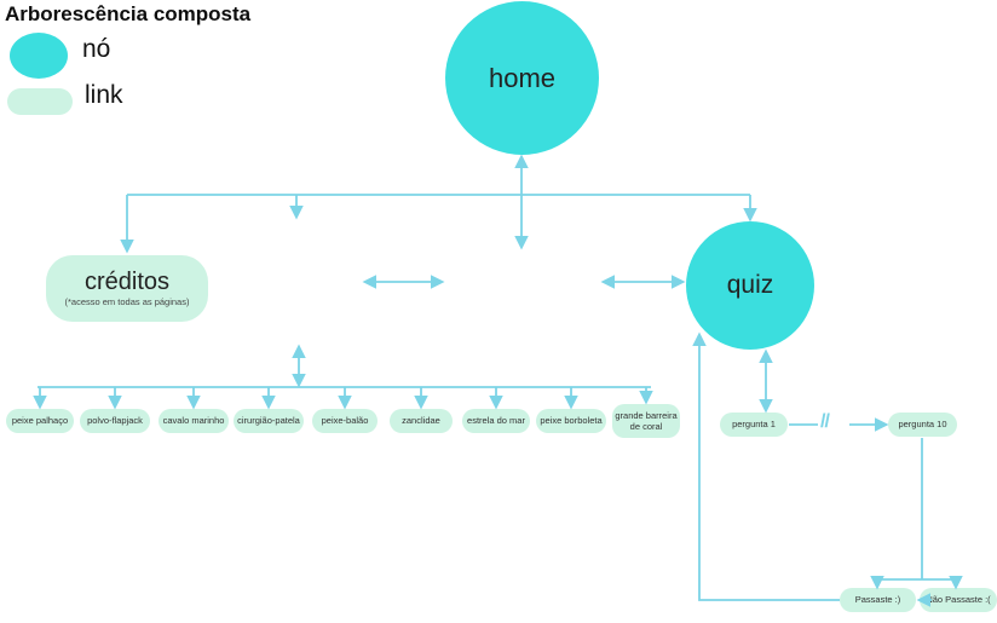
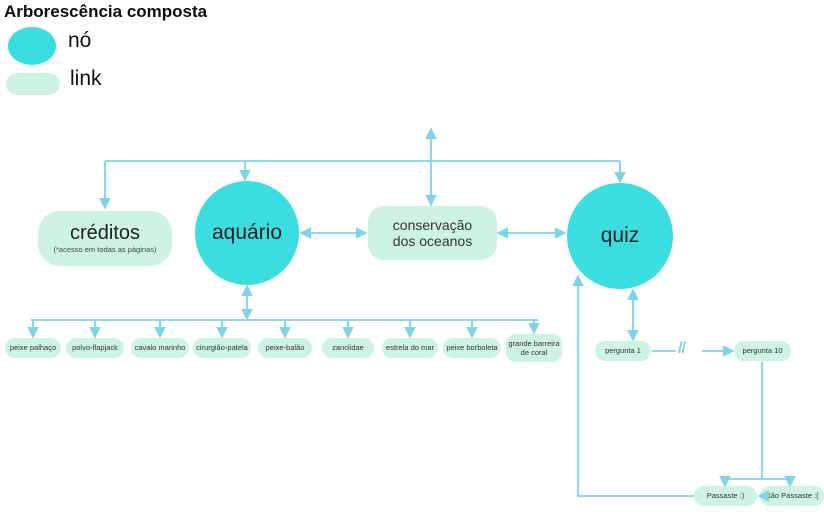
  Arborescência composta
  nó
  link
- home
  créditos
  (*acesso em todas as páginas)
+ aquário
+ conservação dos oceanos
  quiz
  peixe palhaço
  polvo-flapjack
  cavalo marinho
  cirurgião-patela
  peixe-balão
  zanclidae
  estrela do mar
  peixe borboleta
  grande barreira de coral
  pergunta 1
  //
  pergunta 10
  Passaste :)
  ão Passaste :(
